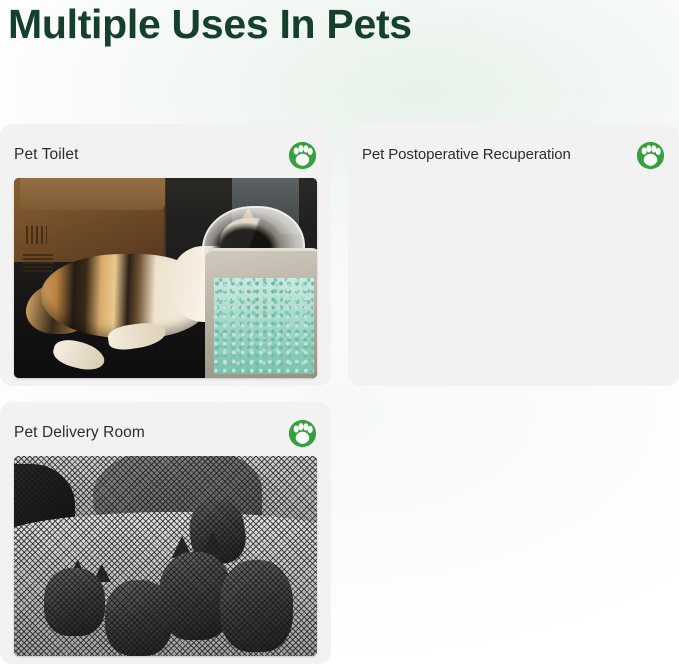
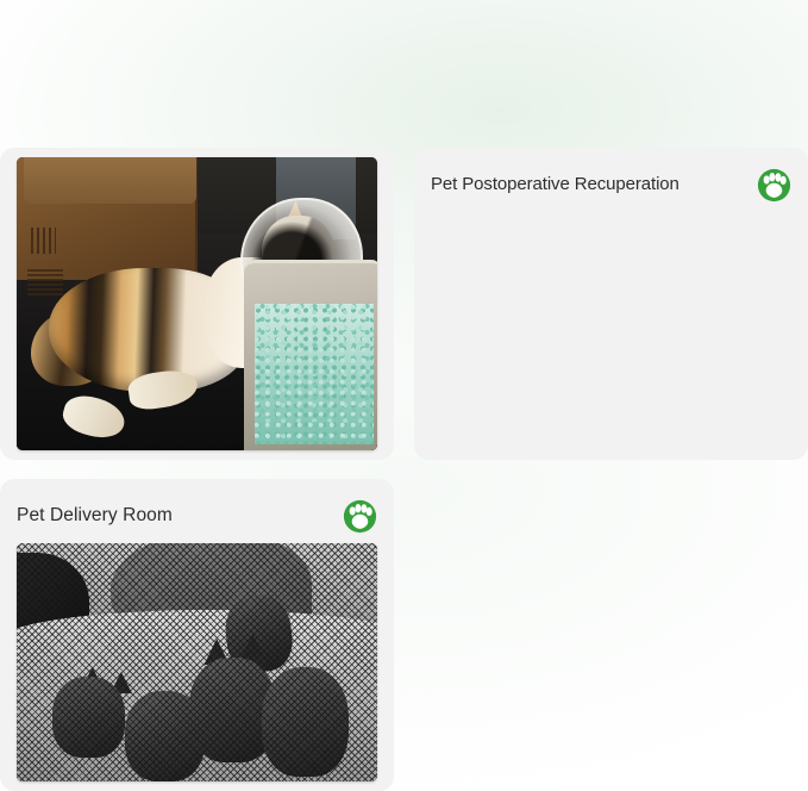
- Multiple Uses In Pets
- Pet Toilet
  Pet Postoperative Recuperation
  Pet Delivery Room
